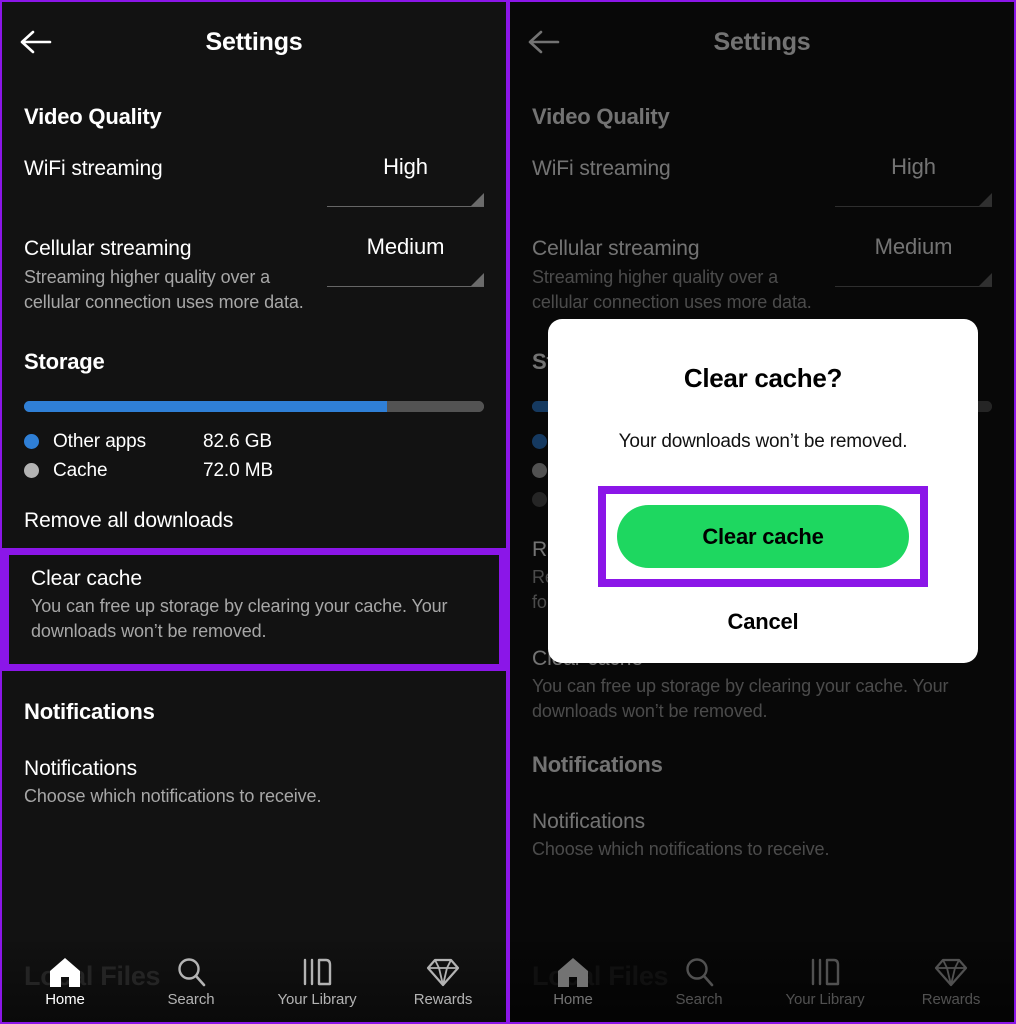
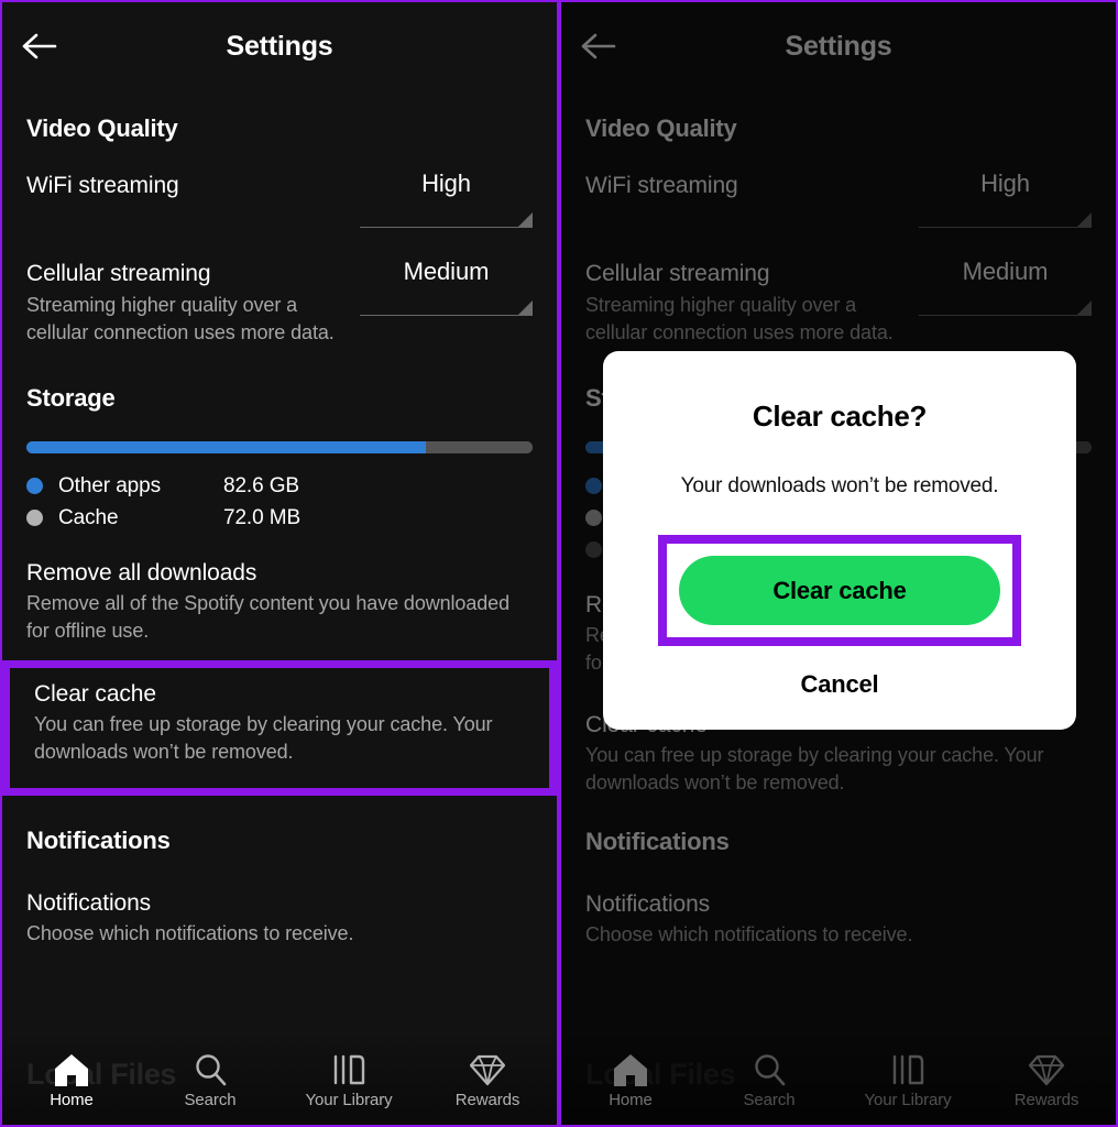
  Settings
  Video Quality
  WiFi streaming
  High
  Cellular streaming
  Streaming higher quality over a cellular connection uses more data.
  Medium
  Storage
  Other apps
  82.6 GB
  Cache
  72.0 MB
  Remove all downloads
+ Remove all of the Spotify content you have downloaded for offline use.
  Clear cache
  You can free up storage by clearing your cache. Your downloads won’t be removed.
  Notifications
  Notifications
  Choose which notifications to receive.
  Lol Files
  Home
  Search
  Your Library
  Rewards
  Settings
  Video Quality
  WiFi streaming
  High
  Cellular streaming
  Streaming higher quality over a cellular connection uses more data.
  Medium
  You can free up storage by clearing your cache. Your downloads won’t be removed.
  Notifications
  Notifications
  Choose which notifications to receive.
  Lol Files
  Home
  Search
  Your Library
  Rewards
  Clear cache?
  Your downloads won’t be removed.
  Clear cache
  Cancel
